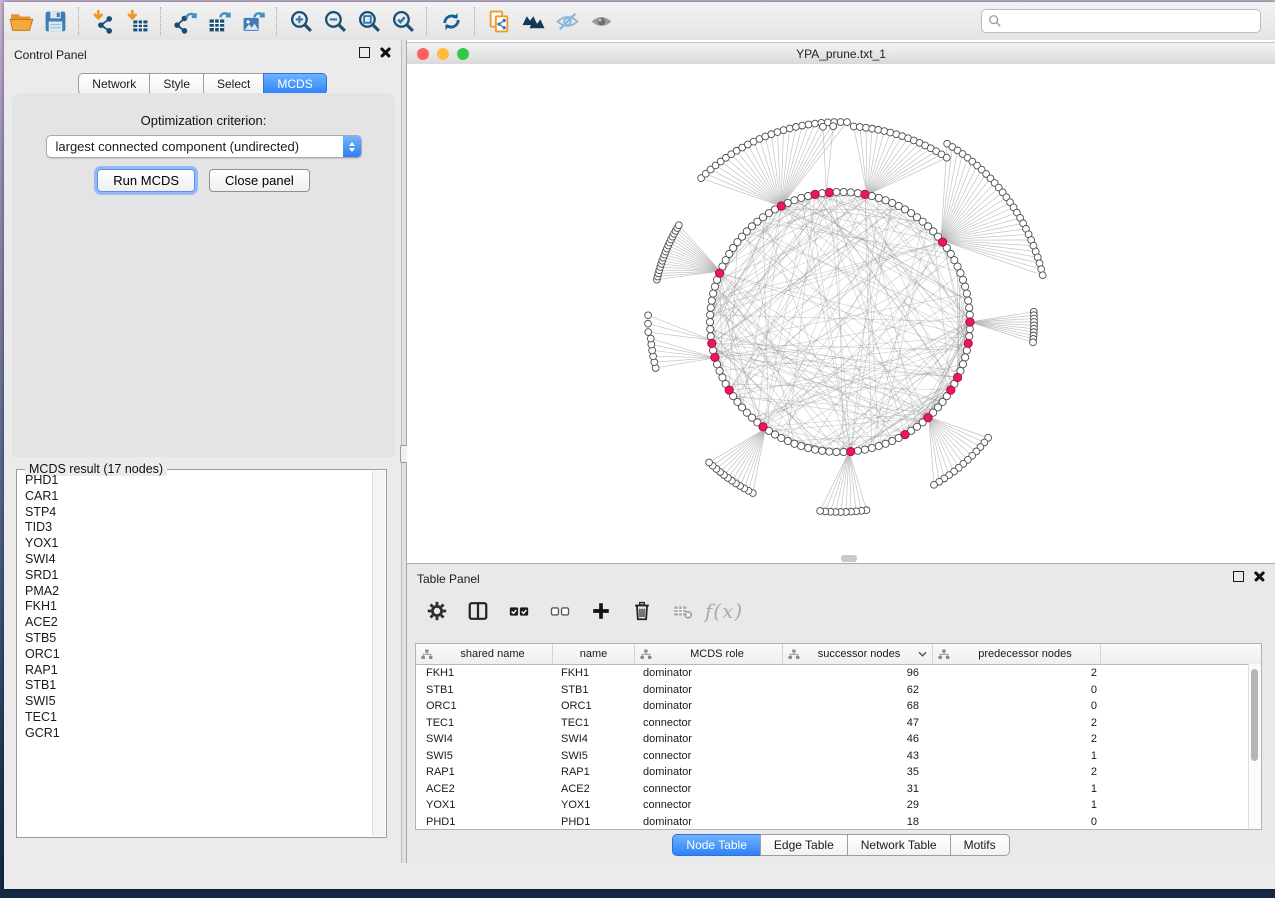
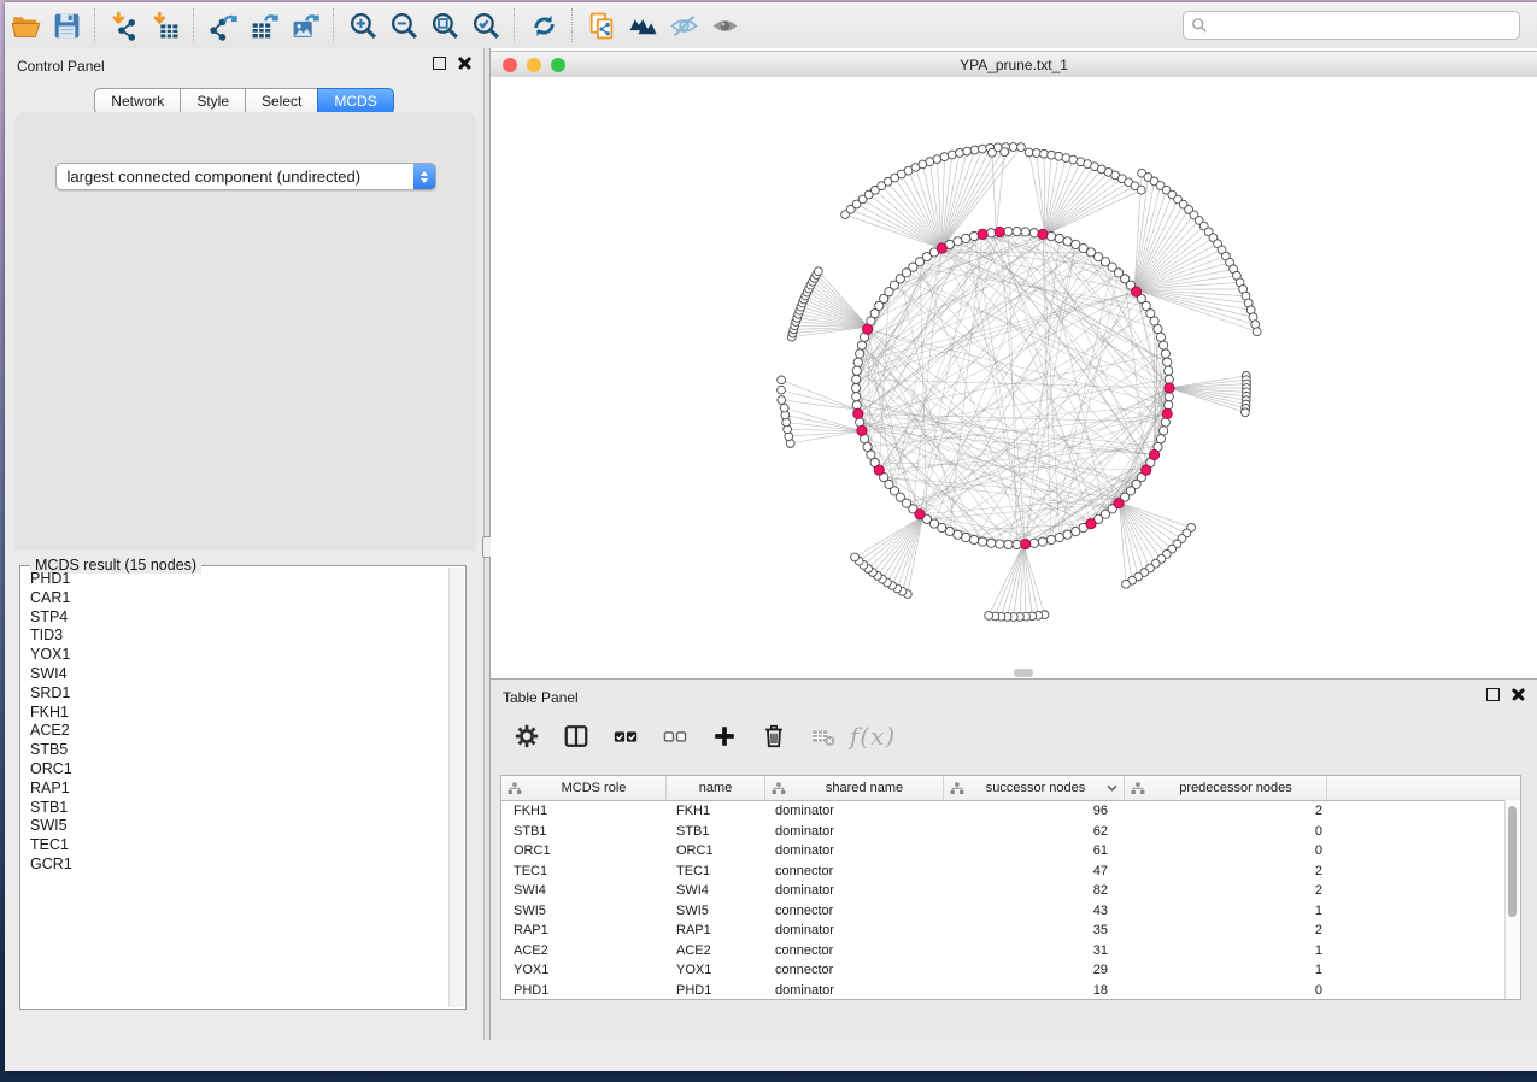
  Control Panel
  Network
  Style
  Select
  MCDS
- Optimization criterion:
  largest connected component (undirected)
- Run MCDS
- Close panel
- MCDS result (17 nodes)
+ MCDS result (15 nodes)
  PHD1
  CAR1
  STP4
  TID3
  YOX1
  SWI4
  SRD1
- PMA2
  FKH1
  ACE2
  STB5
  ORC1
  RAP1
  STB1
  SWI5
  TEC1
  GCR1
  YPA_prune.txt_1
  Table Panel
  f(x)
- shared name
+ MCDS role
  name
- MCDS role
+ shared name
  successor nodes
  predecessor nodes
  FKH1
  FKH1
  dominator
  96
  2
  STB1
  STB1
  dominator
  62
  0
  ORC1
  ORC1
  dominator
- 68
+ 61
  0
  TEC1
  TEC1
  connector
  47
  2
  SWI4
  SWI4
  dominator
- 46
+ 82
  2
  SWI5
  SWI5
  connector
  43
  1
  RAP1
  RAP1
  dominator
  35
  2
  ACE2
  ACE2
  connector
  31
  1
  YOX1
  YOX1
  connector
  29
  1
  PHD1
  PHD1
  dominator
  18
  0
- Node Table
- Edge Table
- Network Table
- Motifs
